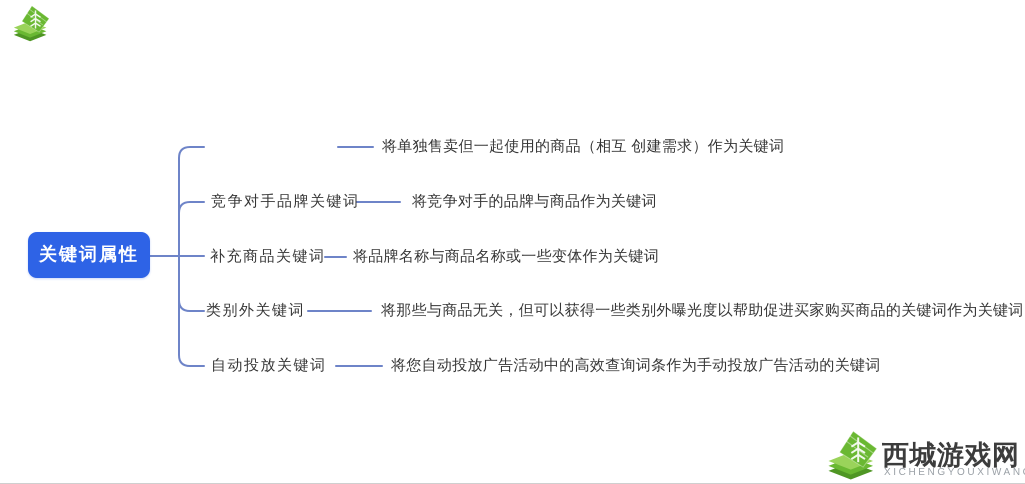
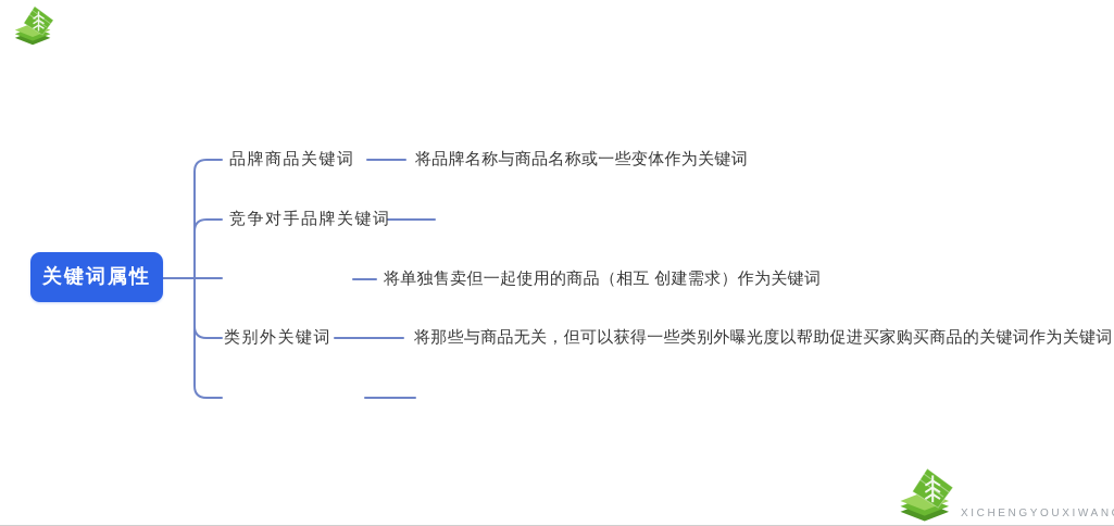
  关键词属性
+ 品牌商品关键词
- 将单独售卖但一起使用的商品（相互 创建需求）作为关键词
+ 将品牌名称与商品名称或一些变体作为关键词
  竞争对手品牌关键词
- 将竞争对手的品牌与商品作为关键词
- 补充商品关键词
- 将品牌名称与商品名称或一些变体作为关键词
+ 将单独售卖但一起使用的商品（相互 创建需求）作为关键词
  类别外关键词
  将那些与商品无关，但可以获得一些类别外曝光度以帮助促进买家购买商品的关键词作为关键词
- 自动投放关键词
- 将您自动投放广告活动中的高效查询词条作为手动投放广告活动的关键词
- 西城游戏网
  XICHENGYOUXIWAN
